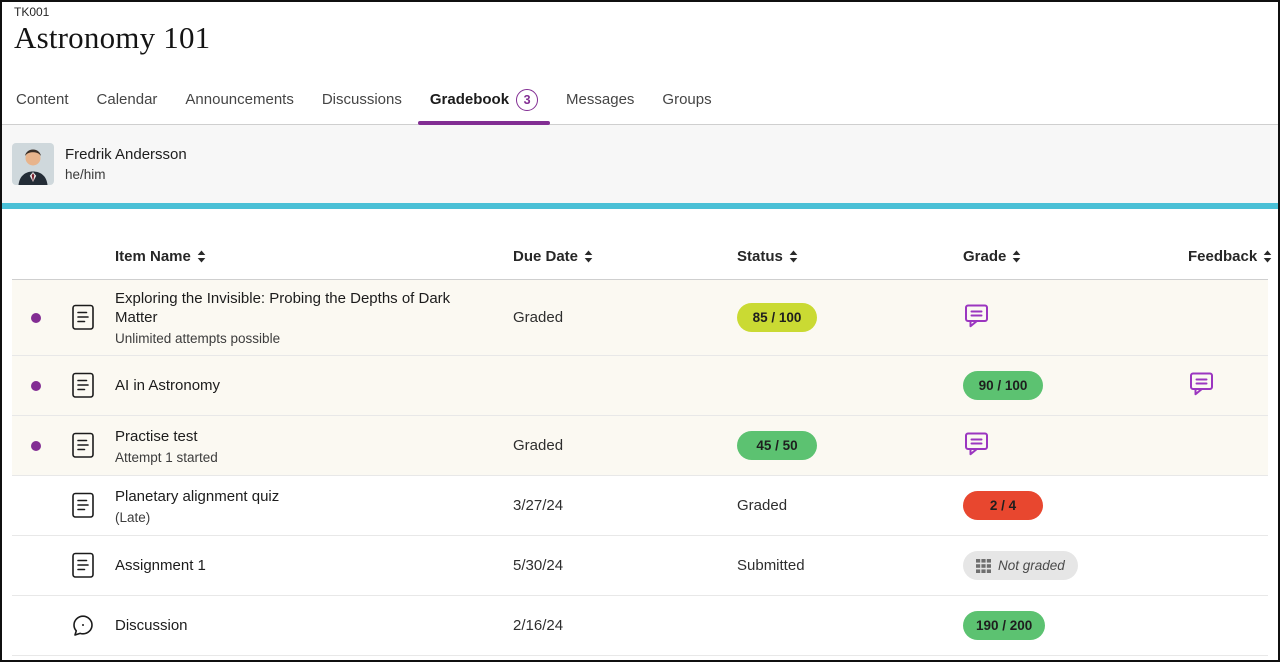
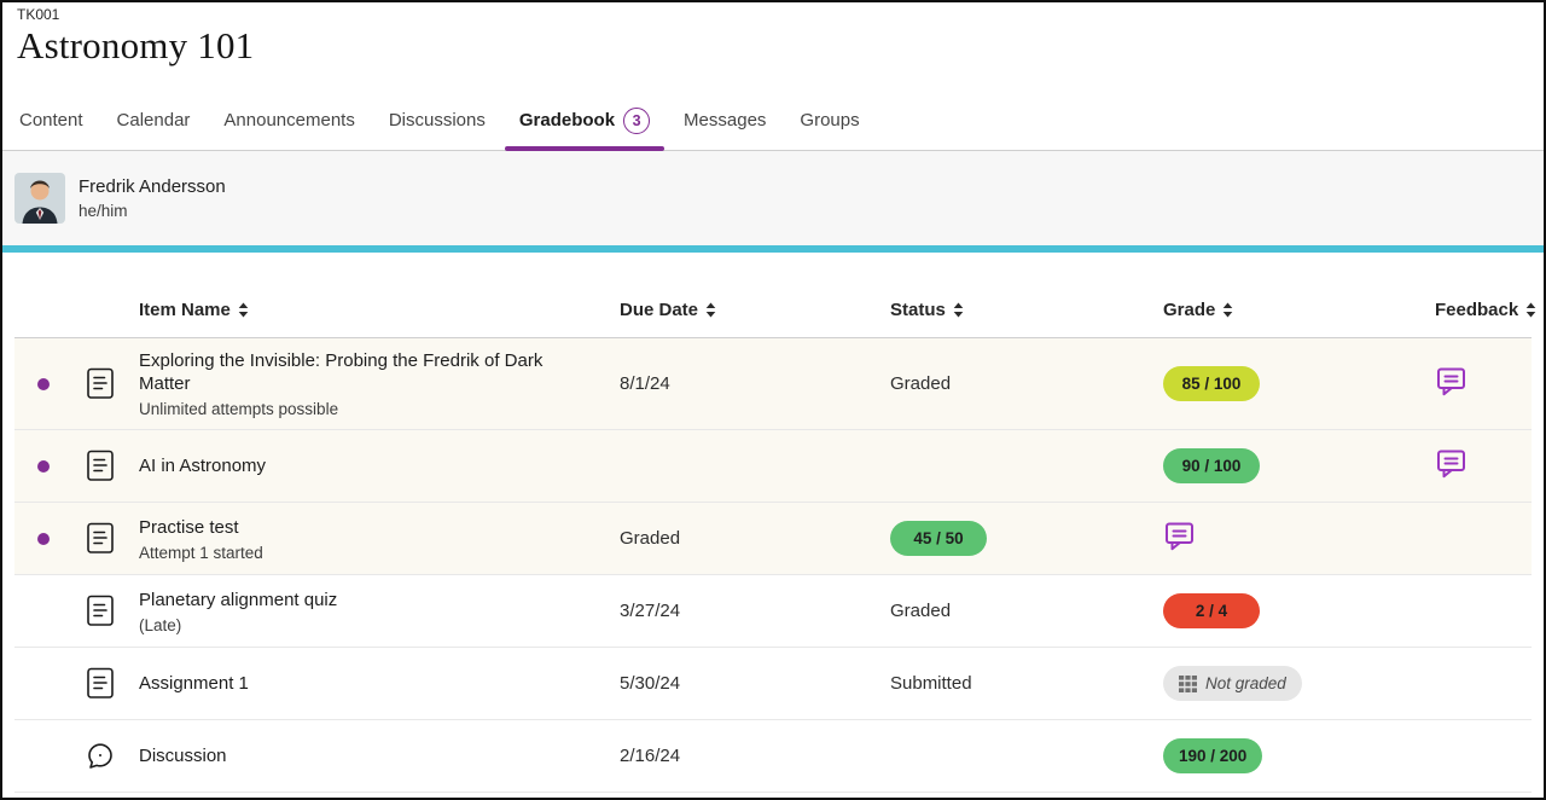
  TK001
  Astronomy 101
  Content
  Calendar
  Announcements
  Discussions
  Gradebook
  3
  Messages
  Groups
  Fredrik Andersson
  he/him
  Item Name
  Due Date
  Status
  Grade
  Feedback
- Exploring the Invisible: Probing the Depths of Dark Matter
+ Exploring the Invisible: Probing the Fredrik of Dark Matter
  Unlimited attempts possible
+ 8/1/24
  Graded
  85 / 100
  AI in Astronomy
  90 / 100
  Practise test
  Attempt 1 started
  Graded
  45 / 50
  Planetary alignment quiz
  (Late)
  3/27/24
  Graded
  2 / 4
  Assignment 1
  5/30/24
  Submitted
  Not graded
  Discussion
  2/16/24
  190 / 200
